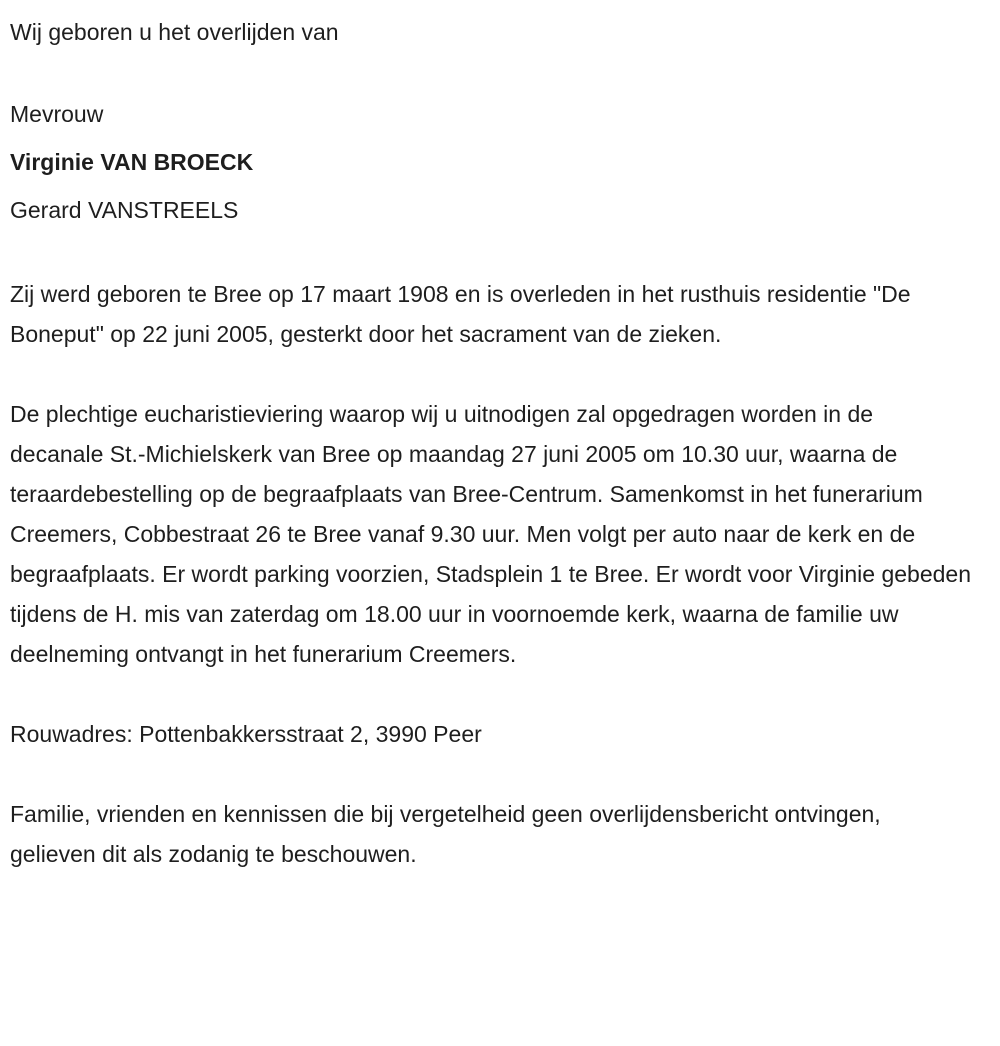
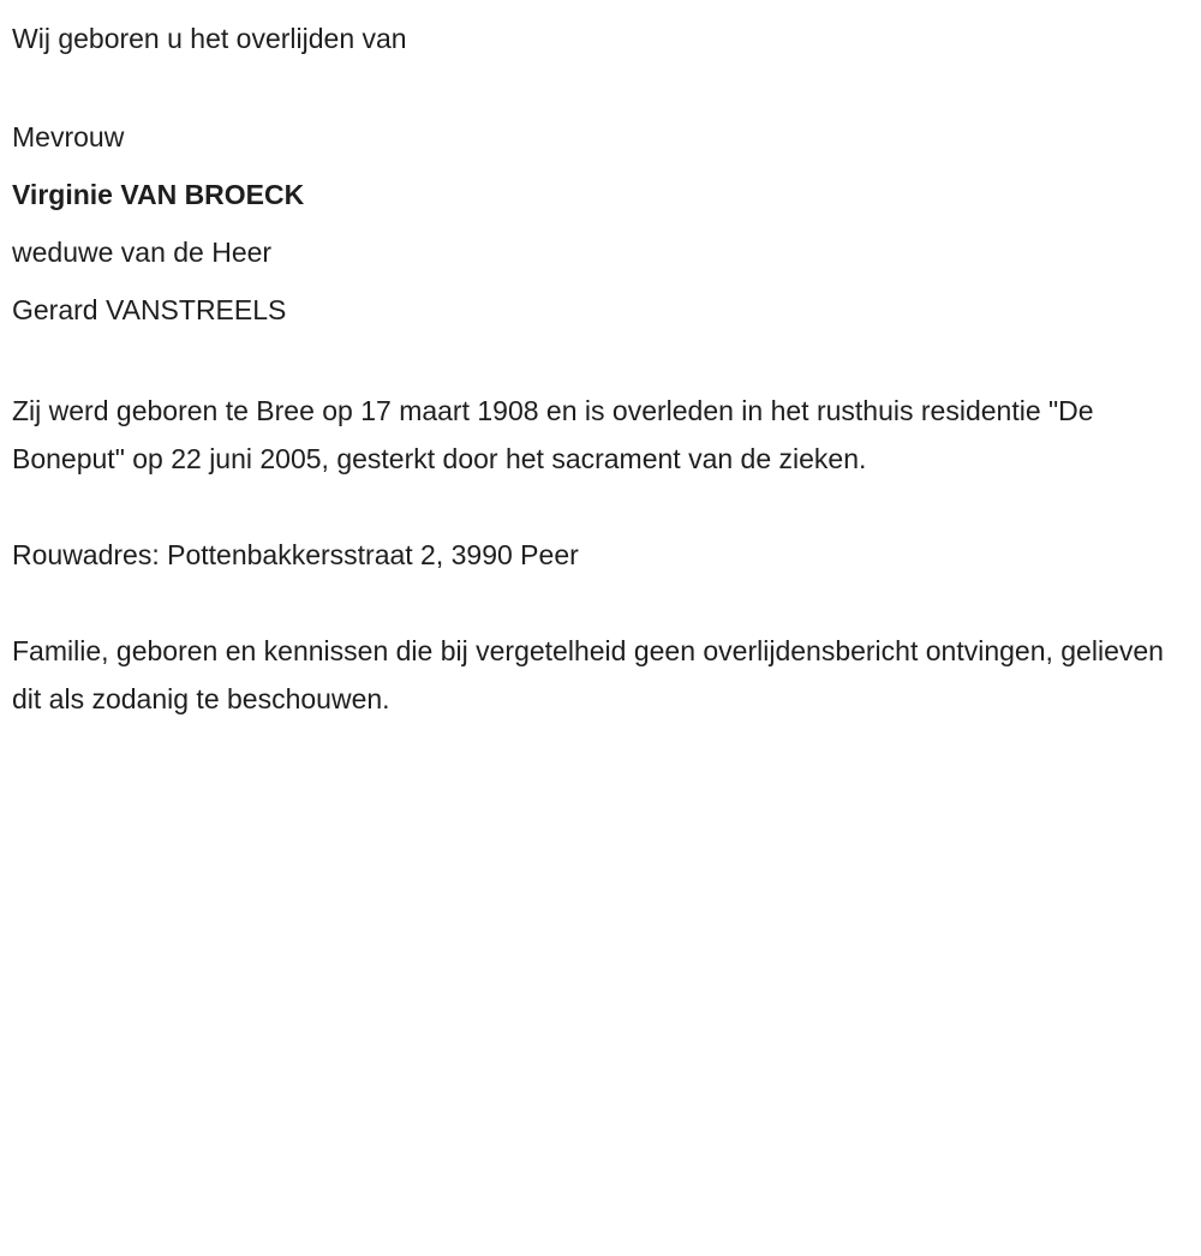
  Wij geboren u het overlijden van
  Mevrouw
  Virginie VAN BROECK
+ weduwe van de Heer
  Gerard VANSTREELS
  Zij werd geboren te Bree op 17 maart 1908 en is overleden in het rusthuis residentie "De Boneput" op 22 juni 2005, gesterkt door het sacrament van de zieken.
- De plechtige eucharistieviering waarop wij u uitnodigen zal opgedragen worden in de decanale St.-Michielskerk van Bree op maandag 27 juni 2005 om 10.30 uur, waarna de teraardebestelling op de begraafplaats van Bree-Centrum. Samenkomst in het funerarium Creemers, Cobbestraat 26 te Bree vanaf 9.30 uur. Men volgt per auto naar de kerk en de begraafplaats. Er wordt parking voorzien, Stadsplein 1 te Bree. Er wordt voor Virginie gebeden tijdens de H. mis van zaterdag om 18.00 uur in voornoemde kerk, waarna de familie uw deelneming ontvangt in het funerarium Creemers.
  Rouwadres: Pottenbakkersstraat 2, 3990 Peer
- Familie, vrienden en kennissen die bij vergetelheid geen overlijdensbericht ontvingen, gelieven dit als zodanig te beschouwen.
+ Familie, geboren en kennissen die bij vergetelheid geen overlijdensbericht ontvingen, gelieven dit als zodanig te beschouwen.
